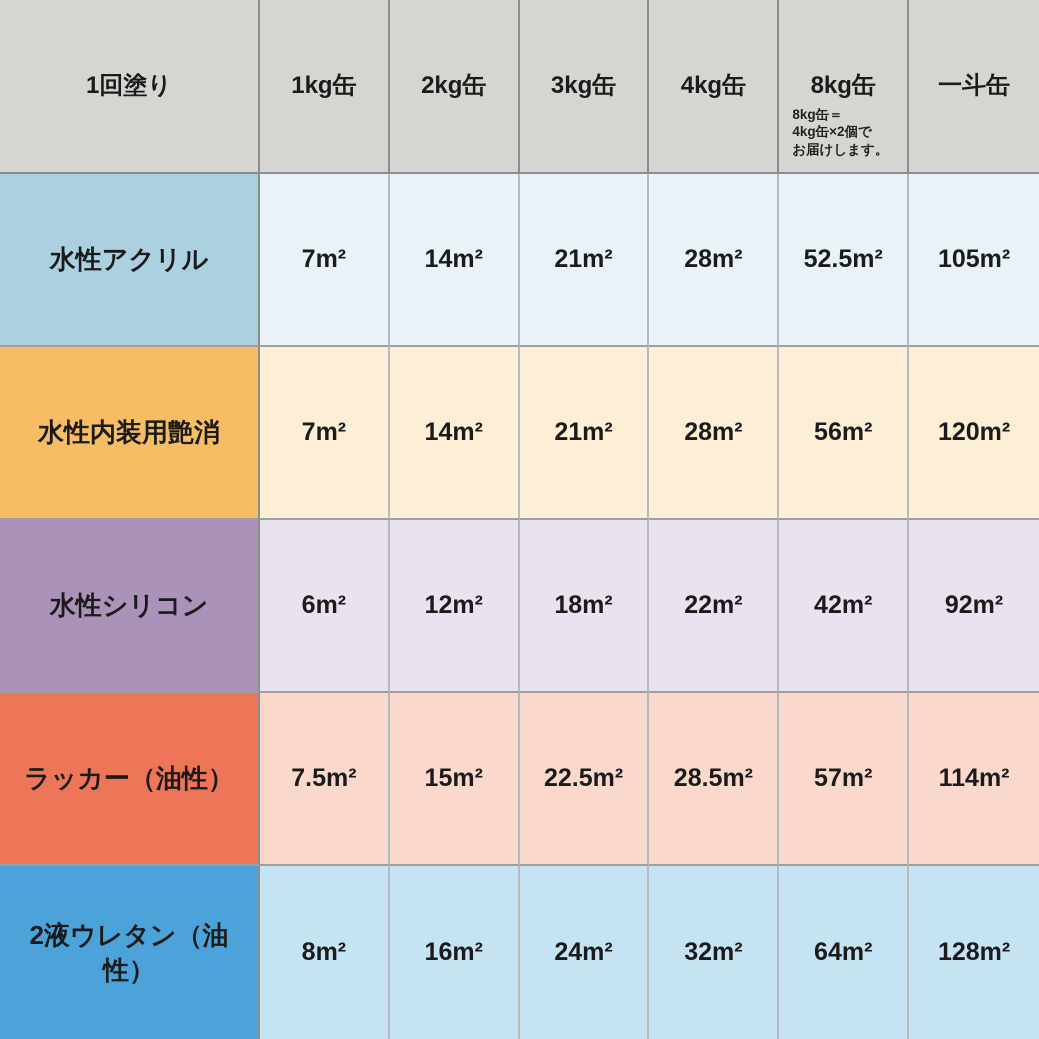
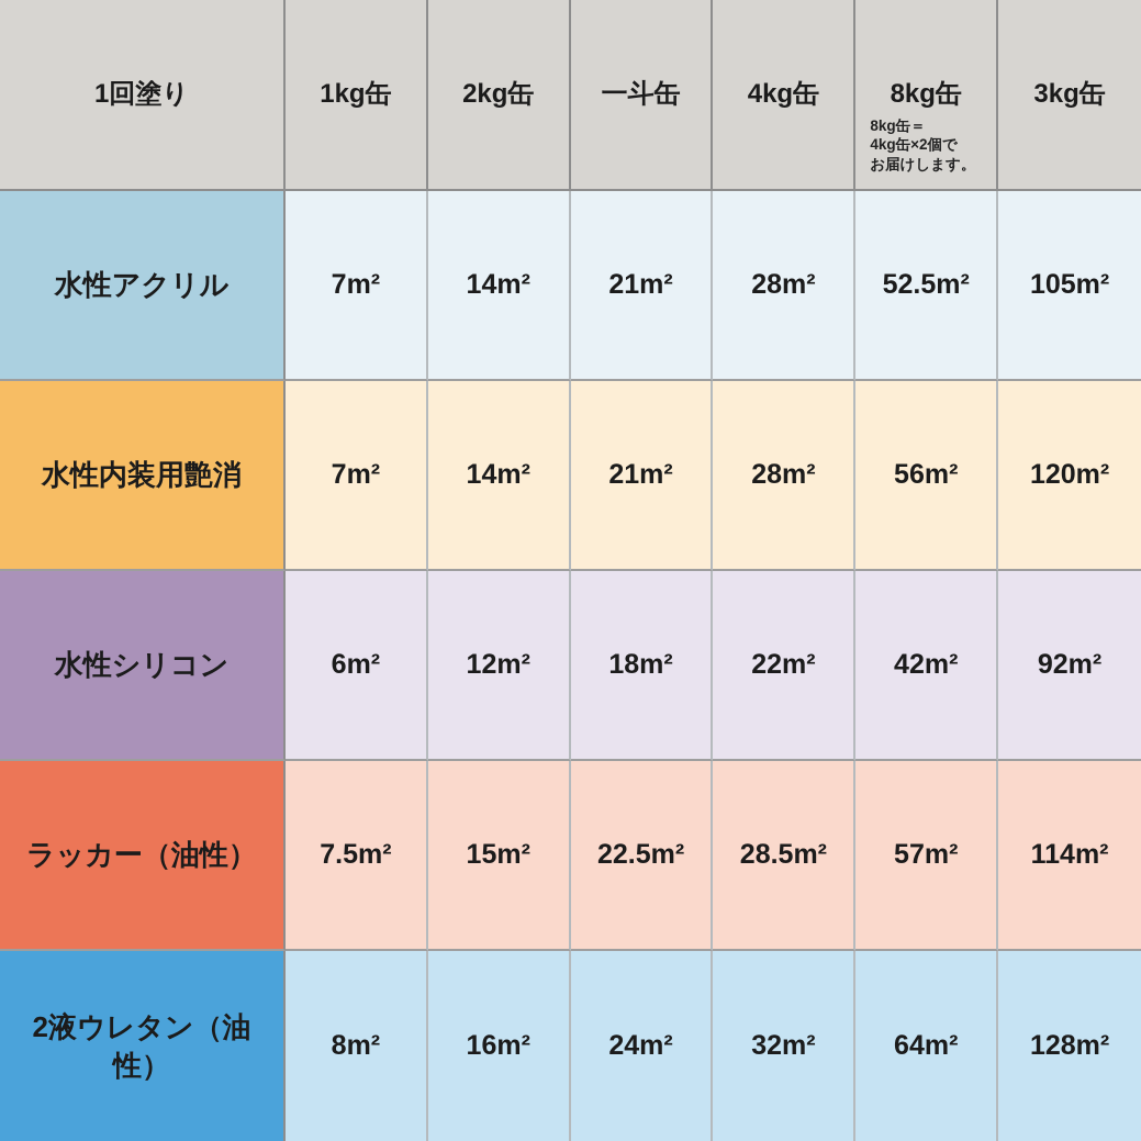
  1回塗り
  1kg缶
  2kg缶
- 3kg缶
+ 一斗缶
  4kg缶
  8kg缶
  8kg缶＝
  4kg缶×2個で
  お届けします。
- 一斗缶
+ 3kg缶
  水性アクリル
  7m²
  14m²
  21m²
  28m²
  52.5m²
  105m²
  水性内装用艶消
  7m²
  14m²
  21m²
  28m²
  56m²
  120m²
  水性シリコン
  6m²
  12m²
  18m²
  22m²
  42m²
  92m²
  ラッカー（油性）
  7.5m²
  15m²
  22.5m²
  28.5m²
  57m²
  114m²
  2液ウレタン（油性）
  8m²
  16m²
  24m²
  32m²
  64m²
  128m²
